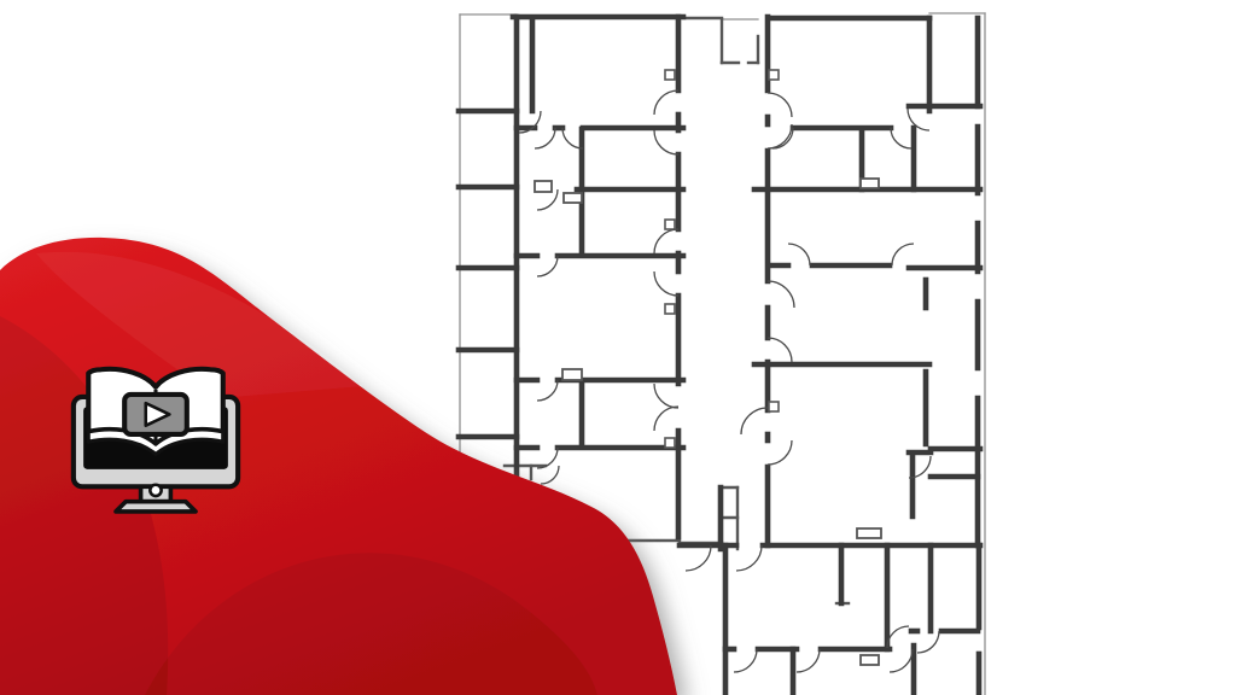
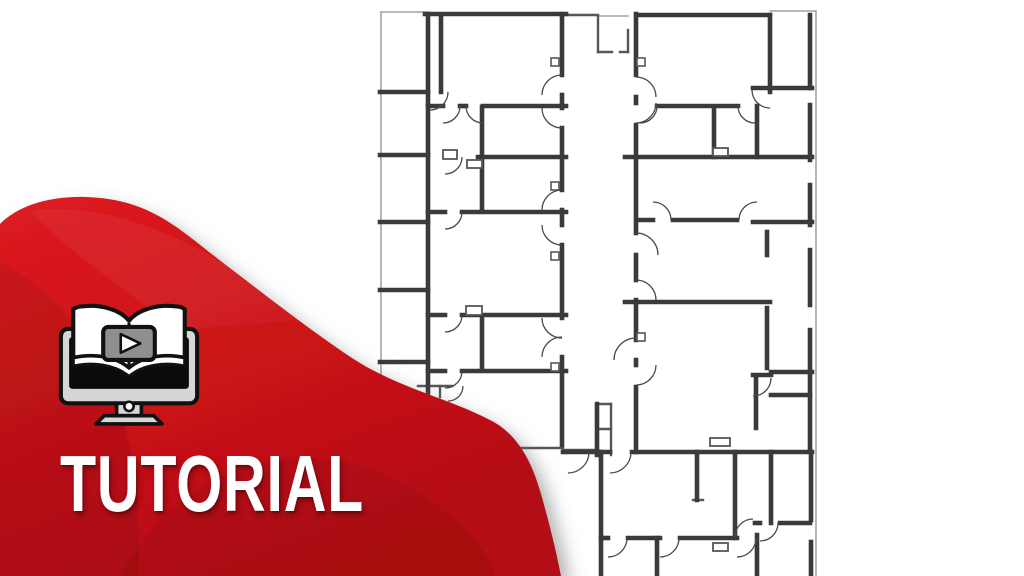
+ TUTORIAL
